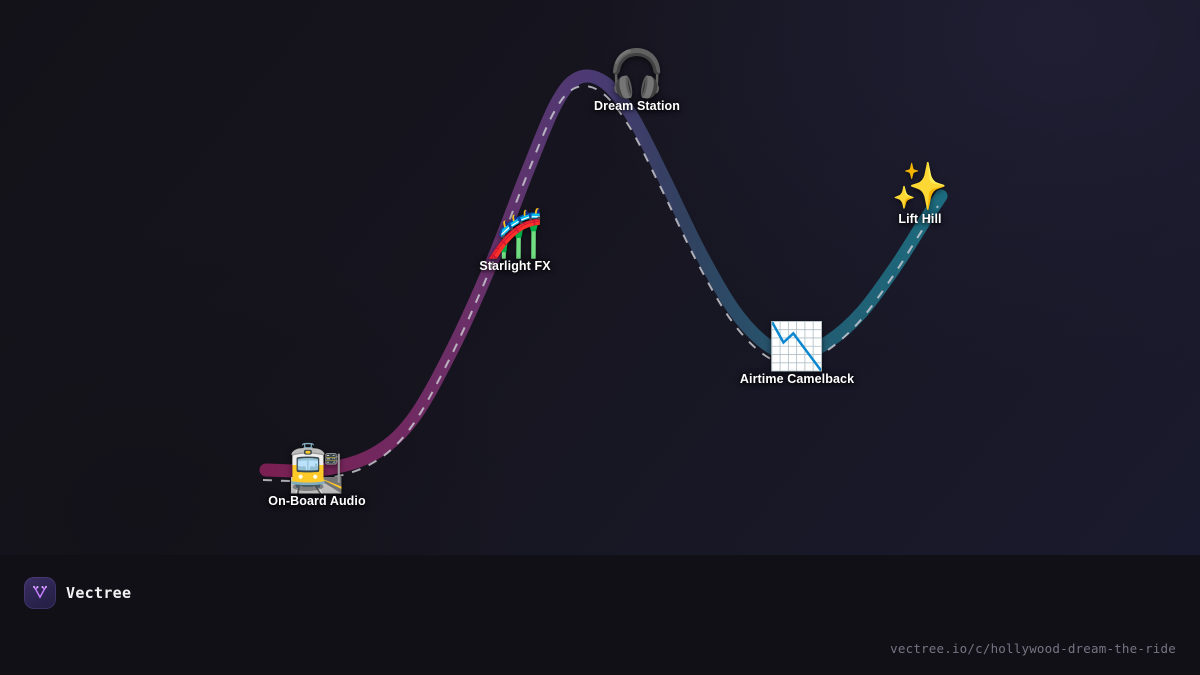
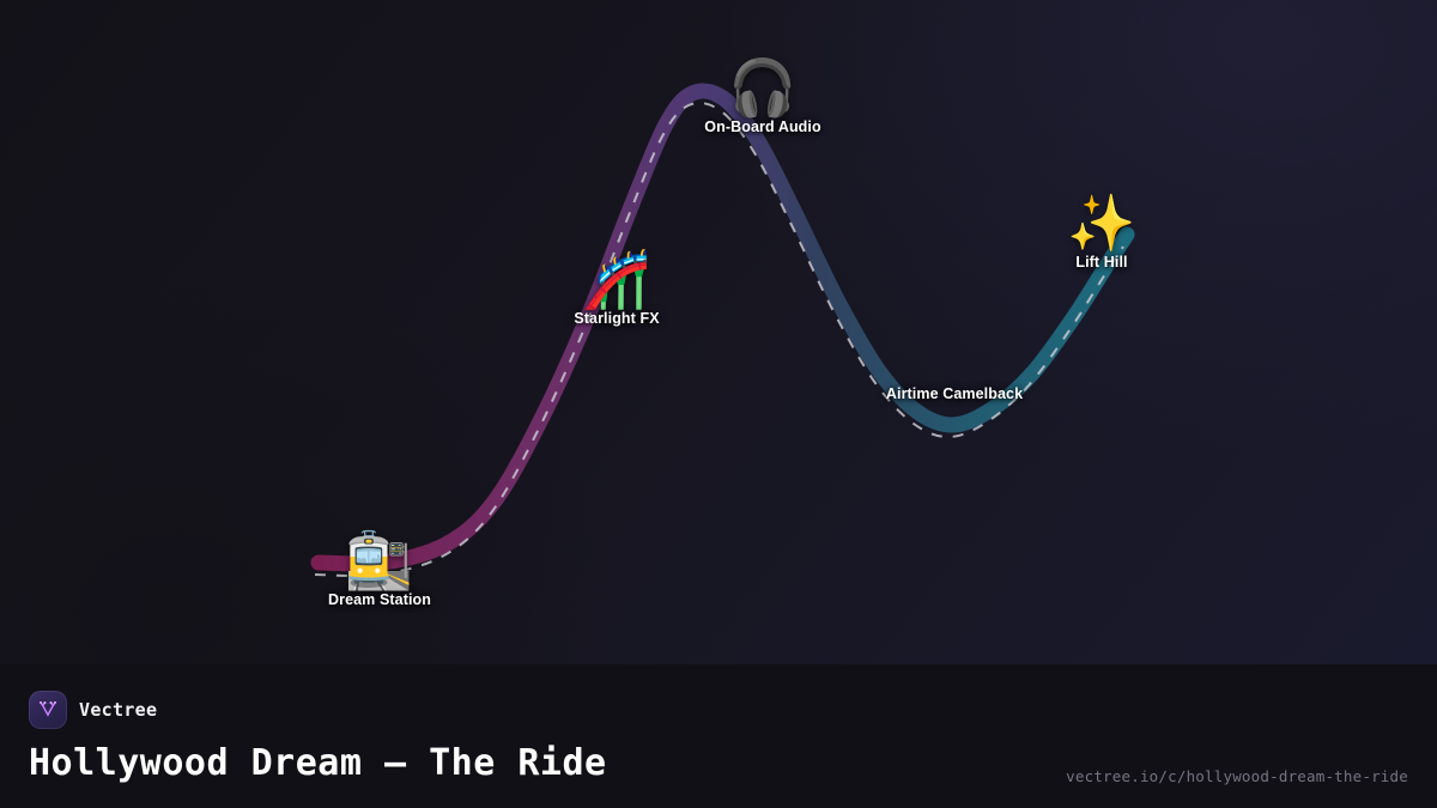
  🚉
- On-Board Audio
+ Dream Station
  🎢
  Starlight FX
  🎧
- Dream Station
+ On-Board Audio
- 📉
  Airtime Camelback
  ✨
  Lift Hill
  Vectree
+ Hollywood Dream – The Ride
  vectree.io/c/hollywood-dream-the-ride
